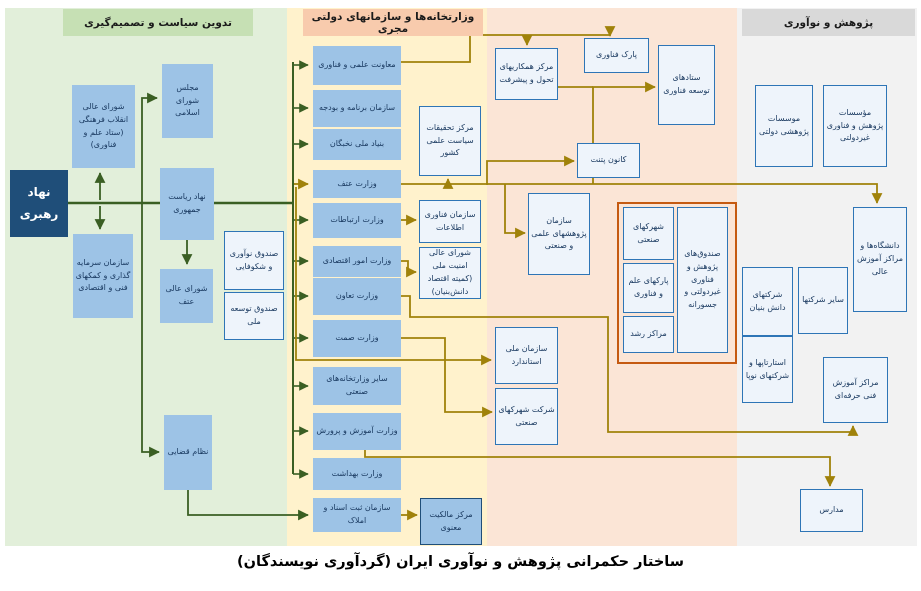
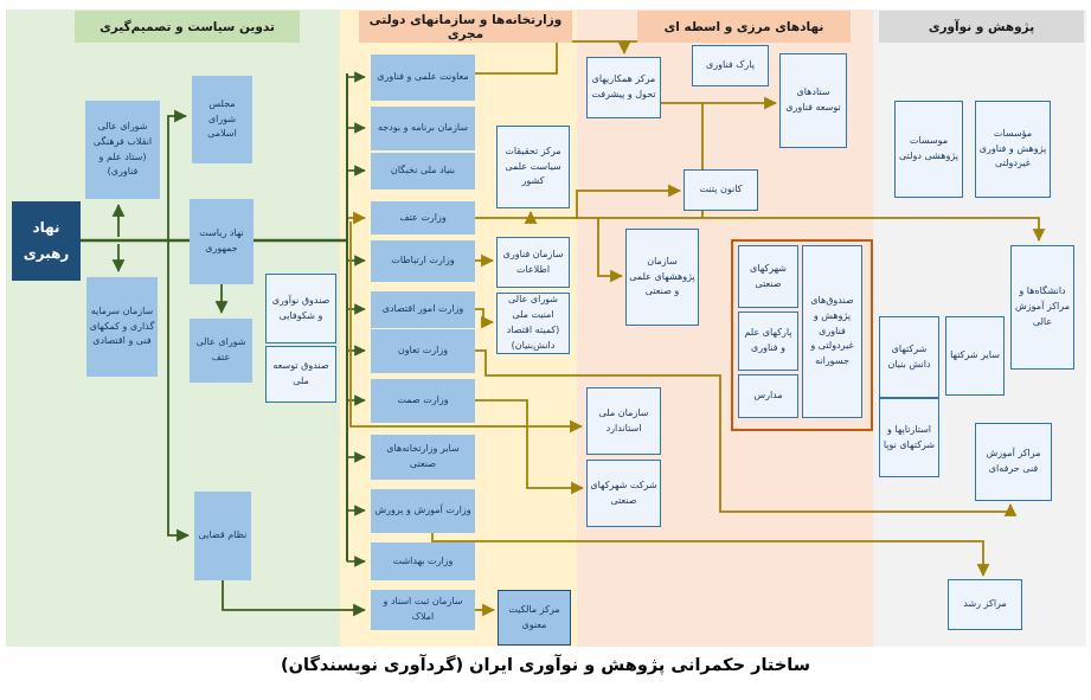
  تدوین سیاست و تصمیم‌گیری
  وزارتخانه‌ها و سازمانهای دولتی مجری
+ نهادهای مرزی و اسطه ای
  پژوهش و نوآوری
  نهاد رهبری
  شورای عالی انقلاب فرهنگی (ستاد علم و فناوری)
  مجلس شورای اسلامی
  نهاد ریاست جمهوری
  سازمان سرمایه گذاری و کمکهای فنی و اقتصادی
  شورای عالی عتف
  صندوق نوآوری و شکوفایی
  صندوق توسعه ملی
  نظام قضایی
  معاونت علمی و فناوری
  سازمان برنامه و بودجه
  بنیاد ملی نخبگان
  وزارت عتف
  وزارت ارتباطات
  وزارت امور اقتصادی
  وزارت تعاون
  وزارت صمت
  سایر وزارتخانه‌های صنعتی
  وزارت آموزش و پرورش
  وزارت بهداشت
  سازمان ثبت اسناد و املاک
  مرکز تحقیقات سیاست علمی کشور
  سازمان فناوری اطلاعات
  شورای عالی امنیت ملی (کمیته اقتصاد دانش‌بنیان)
  مرکز مالکیت معنوی
  مرکز همکاریهای تحول و پیشرفت
  پارک فناوری
  ستادهای توسعه فناوری
  کانون پتنت
  سازمان پژوهشهای علمی و صنعتی
  شهرکهای صنعتی
  پارکهای علم و فناوری
- مراکز رشد
+ مدارس
  صندوق‌های پژوهش و فناوری غیردولتی و جسورانه
  سازمان ملی استاندارد
  شرکت شهرکهای صنعتی
  موسسات پژوهشی دولتی
  مؤسسات پژوهش و فناوری غیردولتی
  دانشگاهها و مراکز آموزش عالی
  شرکتهای دانش بنیان
  سایر شرکتها
  استارتاپها و شرکتهای نوپا
  مراکز آموزش فنی حرفهای
- مدارس
+ مراکز رشد
  ساختار حکمرانی پژوهش و نوآوری ایران (گردآوری نویسندگان)
